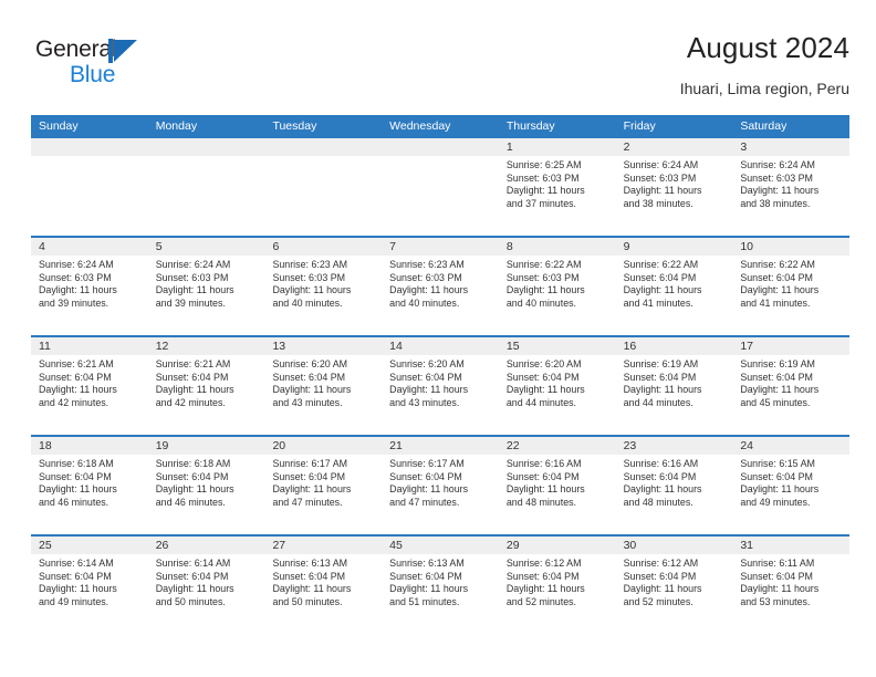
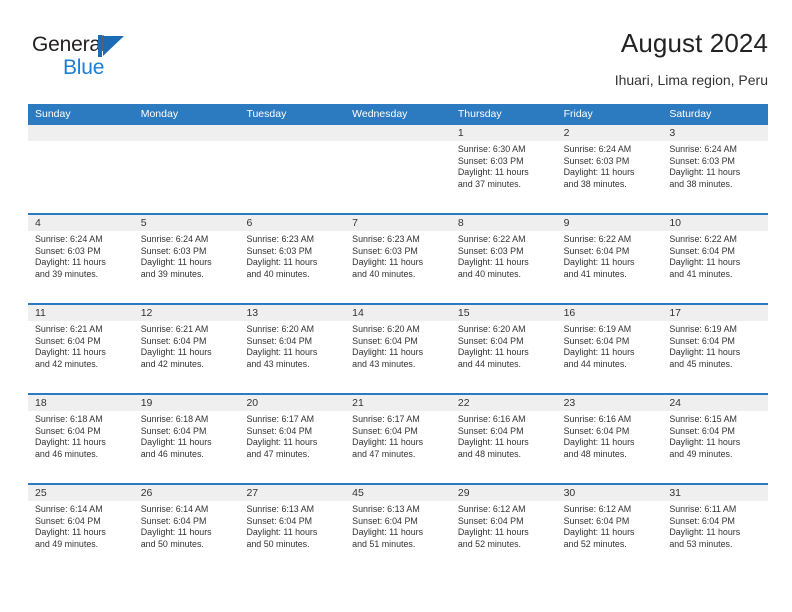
  General
  Blue
  August 2024
  Ihuari, Lima region, Peru
  Sunday
  Monday
  Tuesday
  Wednesday
  Thursday
  Friday
  Saturday
  1
- Sunrise: 6:25 AM
+ Sunrise: 6:30 AM
  Sunset: 6:03 PM
  Daylight: 11 hours
  and 37 minutes.
  2
  Sunrise: 6:24 AM
  Sunset: 6:03 PM
  Daylight: 11 hours
  and 38 minutes.
  3
  Sunrise: 6:24 AM
  Sunset: 6:03 PM
  Daylight: 11 hours
  and 38 minutes.
  4
  Sunrise: 6:24 AM
  Sunset: 6:03 PM
  Daylight: 11 hours
  and 39 minutes.
  5
  Sunrise: 6:24 AM
  Sunset: 6:03 PM
  Daylight: 11 hours
  and 39 minutes.
  6
  Sunrise: 6:23 AM
  Sunset: 6:03 PM
  Daylight: 11 hours
  and 40 minutes.
  7
  Sunrise: 6:23 AM
  Sunset: 6:03 PM
  Daylight: 11 hours
  and 40 minutes.
  8
  Sunrise: 6:22 AM
  Sunset: 6:03 PM
  Daylight: 11 hours
  and 40 minutes.
  9
  Sunrise: 6:22 AM
  Sunset: 6:04 PM
  Daylight: 11 hours
  and 41 minutes.
  10
  Sunrise: 6:22 AM
  Sunset: 6:04 PM
  Daylight: 11 hours
  and 41 minutes.
  11
  Sunrise: 6:21 AM
  Sunset: 6:04 PM
  Daylight: 11 hours
  and 42 minutes.
  12
  Sunrise: 6:21 AM
  Sunset: 6:04 PM
  Daylight: 11 hours
  and 42 minutes.
  13
  Sunrise: 6:20 AM
  Sunset: 6:04 PM
  Daylight: 11 hours
  and 43 minutes.
  14
  Sunrise: 6:20 AM
  Sunset: 6:04 PM
  Daylight: 11 hours
  and 43 minutes.
  15
  Sunrise: 6:20 AM
  Sunset: 6:04 PM
  Daylight: 11 hours
  and 44 minutes.
  16
  Sunrise: 6:19 AM
  Sunset: 6:04 PM
  Daylight: 11 hours
  and 44 minutes.
  17
  Sunrise: 6:19 AM
  Sunset: 6:04 PM
  Daylight: 11 hours
  and 45 minutes.
  18
  Sunrise: 6:18 AM
  Sunset: 6:04 PM
  Daylight: 11 hours
  and 46 minutes.
  19
  Sunrise: 6:18 AM
  Sunset: 6:04 PM
  Daylight: 11 hours
  and 46 minutes.
  20
  Sunrise: 6:17 AM
  Sunset: 6:04 PM
  Daylight: 11 hours
  and 47 minutes.
  21
  Sunrise: 6:17 AM
  Sunset: 6:04 PM
  Daylight: 11 hours
  and 47 minutes.
  22
  Sunrise: 6:16 AM
  Sunset: 6:04 PM
  Daylight: 11 hours
  and 48 minutes.
  23
  Sunrise: 6:16 AM
  Sunset: 6:04 PM
  Daylight: 11 hours
  and 48 minutes.
  24
  Sunrise: 6:15 AM
  Sunset: 6:04 PM
  Daylight: 11 hours
  and 49 minutes.
  25
  Sunrise: 6:14 AM
  Sunset: 6:04 PM
  Daylight: 11 hours
  and 49 minutes.
  26
  Sunrise: 6:14 AM
  Sunset: 6:04 PM
  Daylight: 11 hours
  and 50 minutes.
  27
  Sunrise: 6:13 AM
  Sunset: 6:04 PM
  Daylight: 11 hours
  and 50 minutes.
  45
  Sunrise: 6:13 AM
  Sunset: 6:04 PM
  Daylight: 11 hours
  and 51 minutes.
  29
  Sunrise: 6:12 AM
  Sunset: 6:04 PM
  Daylight: 11 hours
  and 52 minutes.
  30
  Sunrise: 6:12 AM
  Sunset: 6:04 PM
  Daylight: 11 hours
  and 52 minutes.
  31
  Sunrise: 6:11 AM
  Sunset: 6:04 PM
  Daylight: 11 hours
  and 53 minutes.
